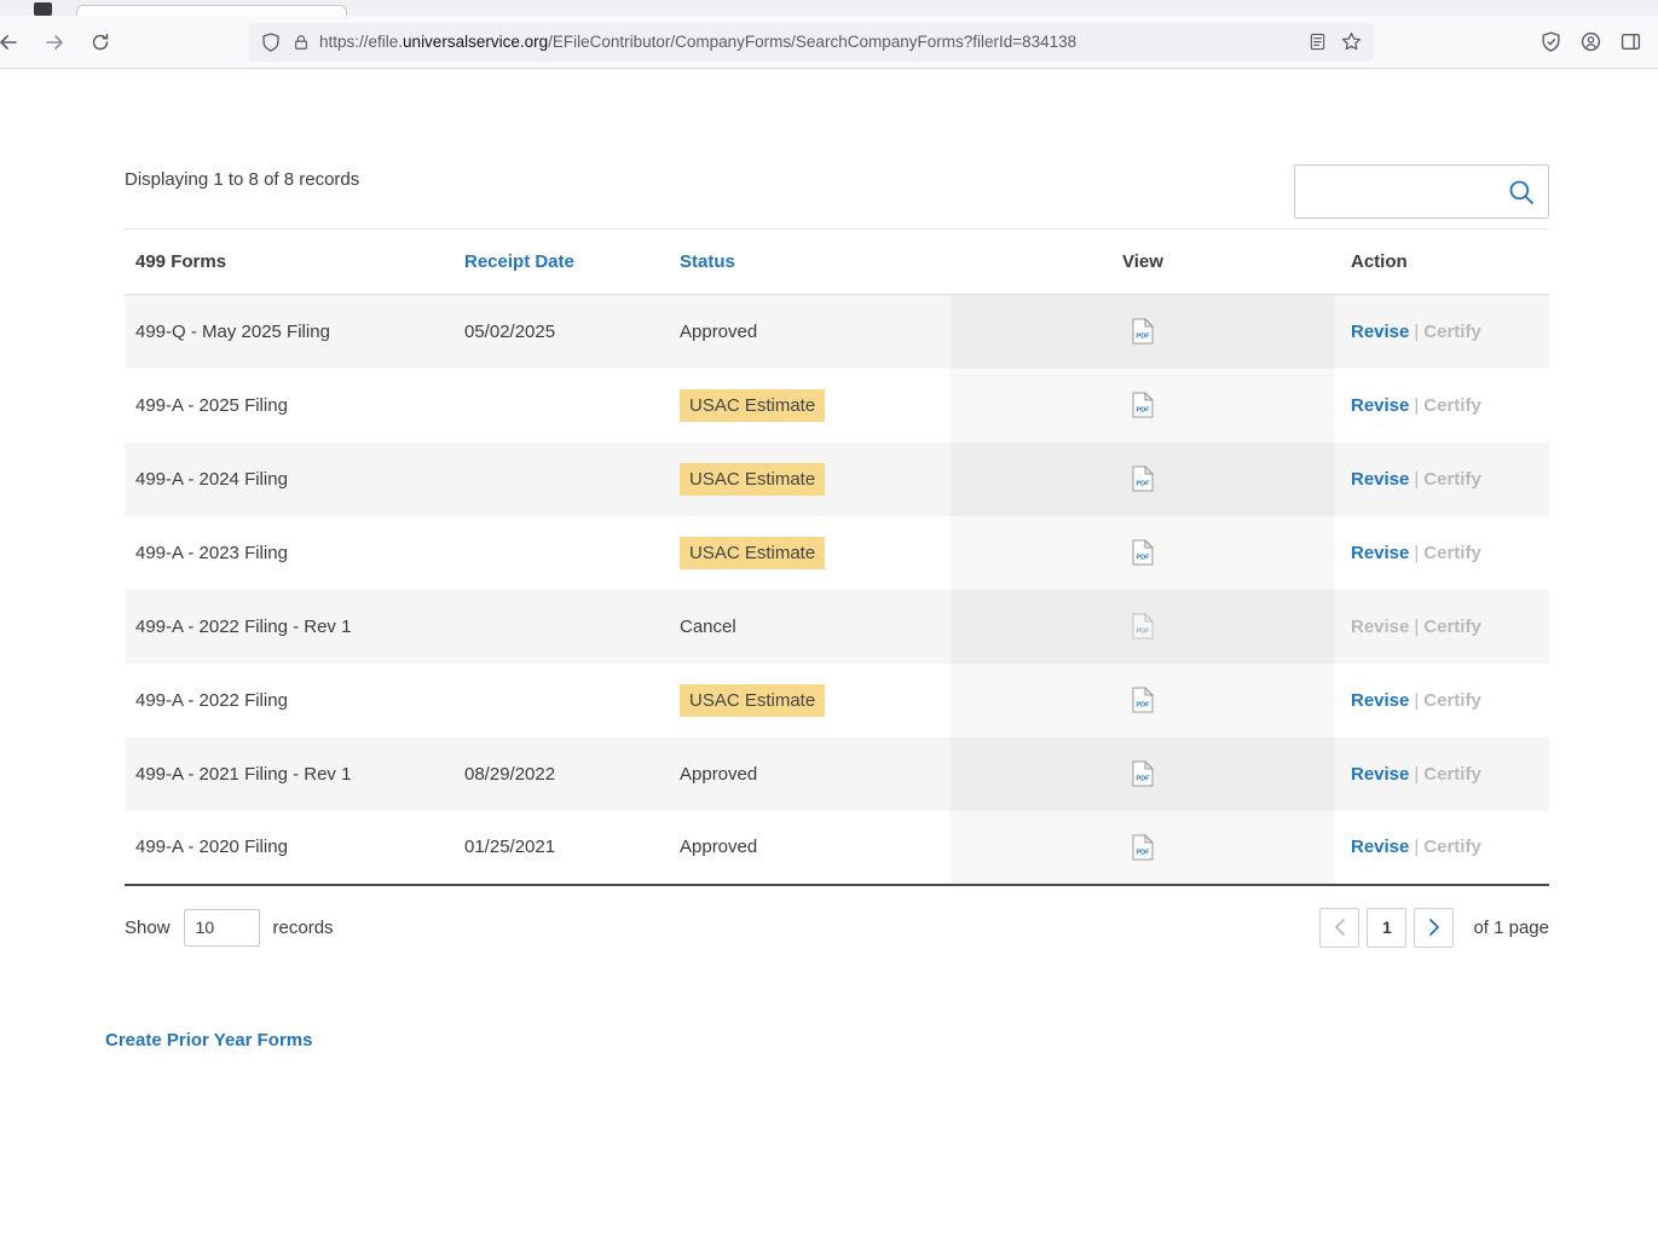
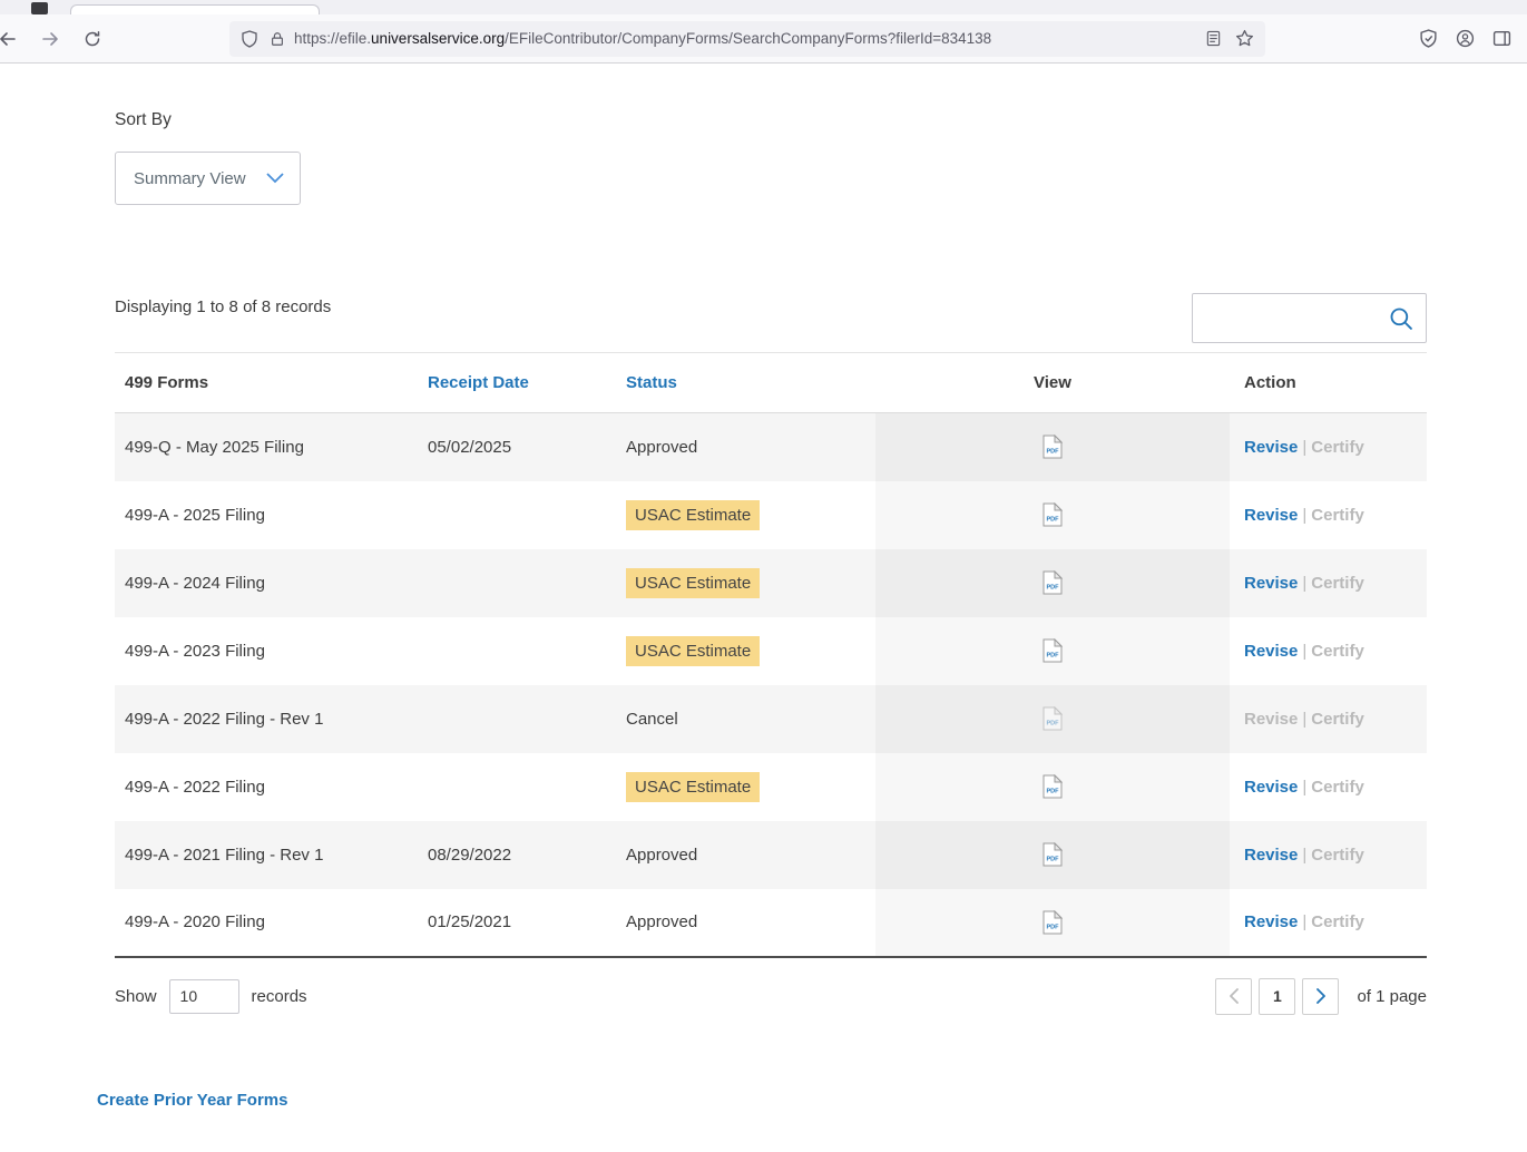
  https://efile.universalservice.org/EFileContributor/CompanyForms/SearchCompanyForms?filerId=834138
+ Sort By
+ Summary View
  Displaying 1 to 8 of 8 records
  499 Forms	Receipt Date	Status	View	Action
  499-Q - May 2025 Filing	05/02/2025	Approved		Revise | Certify
  499-A - 2025 Filing		USAC Estimate		Revise | Certify
  499-A - 2024 Filing		USAC Estimate		Revise | Certify
  499-A - 2023 Filing		USAC Estimate		Revise | Certify
  499-A - 2022 Filing - Rev 1		Cancel		Revise | Certify
  499-A - 2022 Filing		USAC Estimate		Revise | Certify
  499-A - 2021 Filing - Rev 1	08/29/2022	Approved		Revise | Certify
  499-A - 2020 Filing	01/25/2021	Approved		Revise | Certify
  Show
  10
  records
  1
  of 1 page
  Create Prior Year Forms
